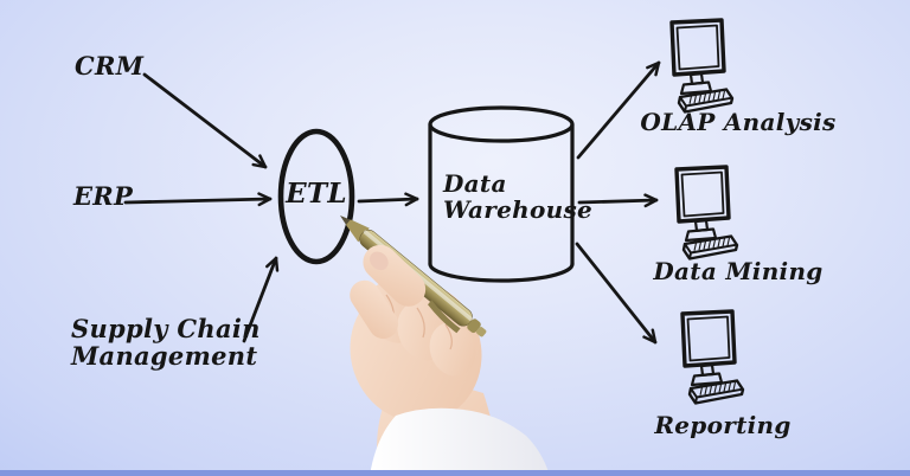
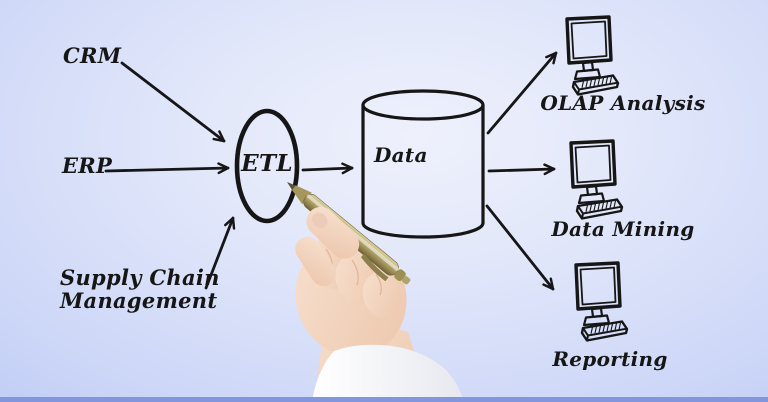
  CRM
  ERP
  Supply Chain
  Management
  ETL
  Data
- Warehouse
  OLAP Analysis
  Data Mining
  Reporting
